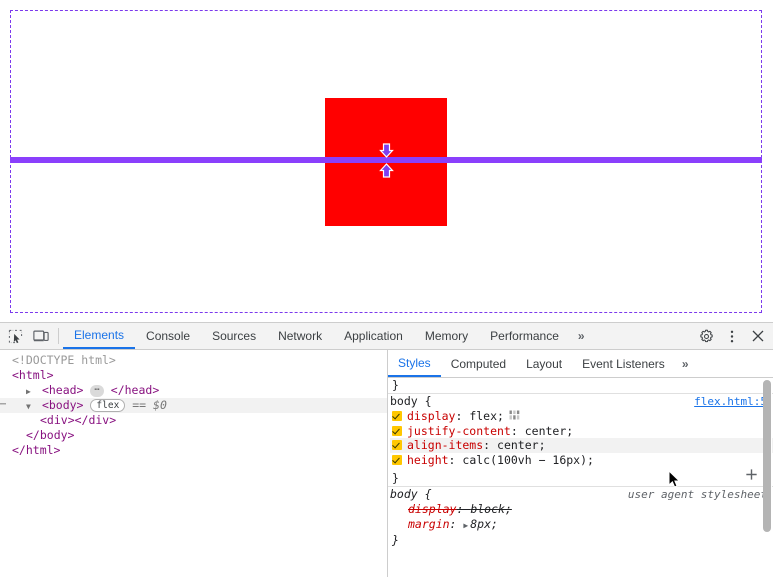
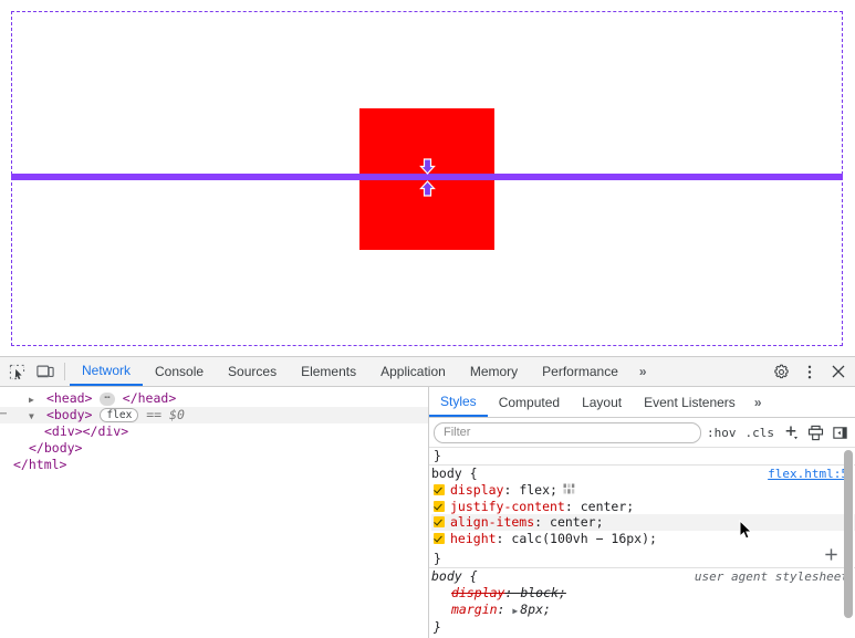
- Elements
+ Network
  Console
  Sources
- Network
+ Elements
  Application
  Memory
  Performance
  »
- <!DOCTYPE html>
- <html>
  ▶ <head> ⋯ </head>
  ⋯
  ▼ <body> flex == $0
  <div></div>
  </body>
  </html>
  Styles
  Computed
  Layout
  Event Listeners
  »
+ Filter
+ :hov
+ .cls
  }
  body {
  flex.html:
  display
  :
  flex;
  justify-content
  :
  center;
  align-items
  :
  center;
  height
  :
  calc(100vh − 16px);
  }
  body {
  user agent styleshee
  display
  :
  block;
  margin
  :
  ▶
  8px;
  }
